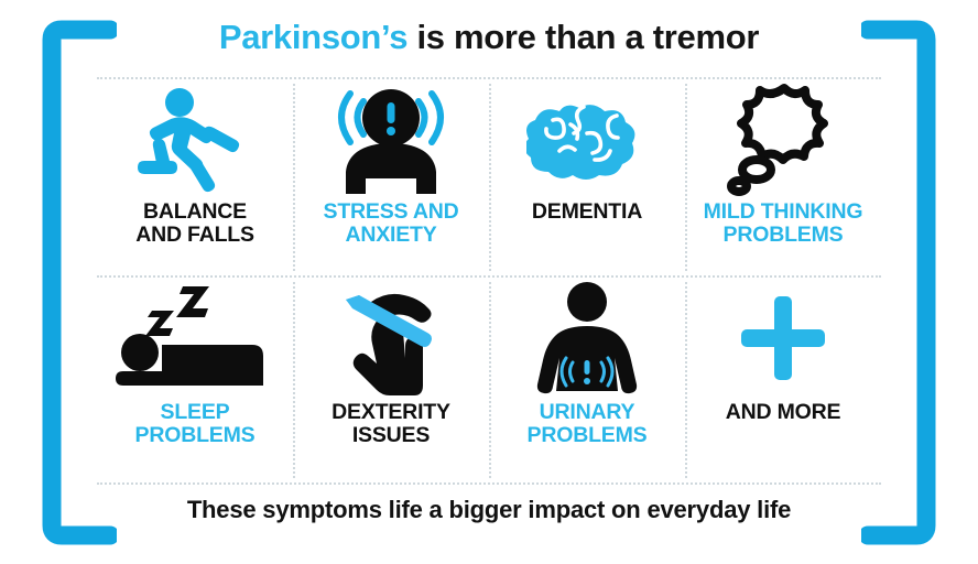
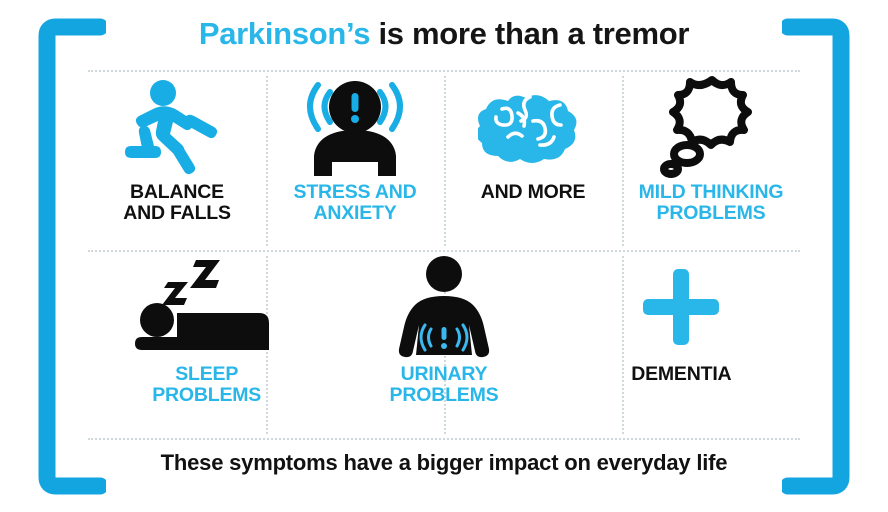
  Parkinson’s is more than a tremor
  BALANCE
  AND FALLS
  STRESS AND
  ANXIETY
- DEMENTIA
+ AND MORE
  MILD THINKING
  PROBLEMS
  SLEEP
  PROBLEMS
- DEXTERITY
- ISSUES
  URINARY
  PROBLEMS
- AND MORE
+ DEMENTIA
- These symptoms life a bigger impact on everyday life
+ These symptoms have a bigger impact on everyday life
